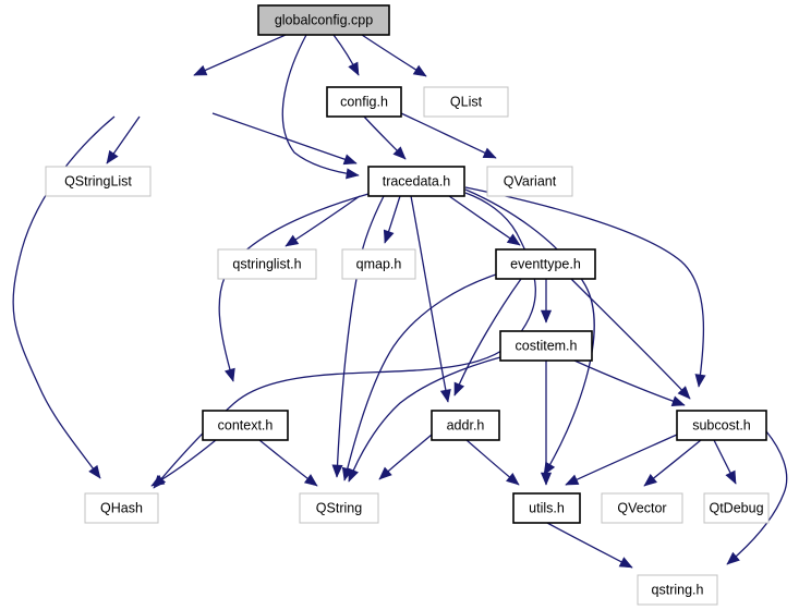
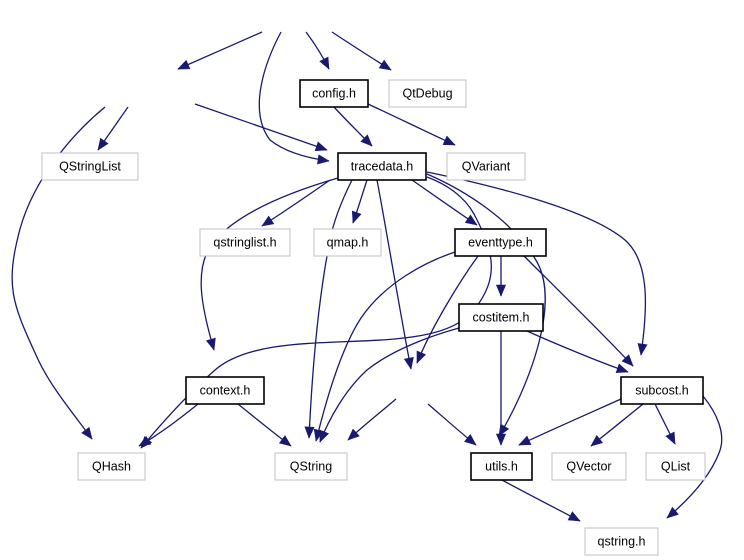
- globalconfig.cpp
  config.h
- QList
+ QtDebug
  QStringList
  tracedata.h
  QVariant
  qstringlist.h
  qmap.h
  eventtype.h
  costitem.h
  context.h
- addr.h
  subcost.h
  QHash
  QString
  utils.h
  QVector
- QtDebug
+ QList
  qstring.h
